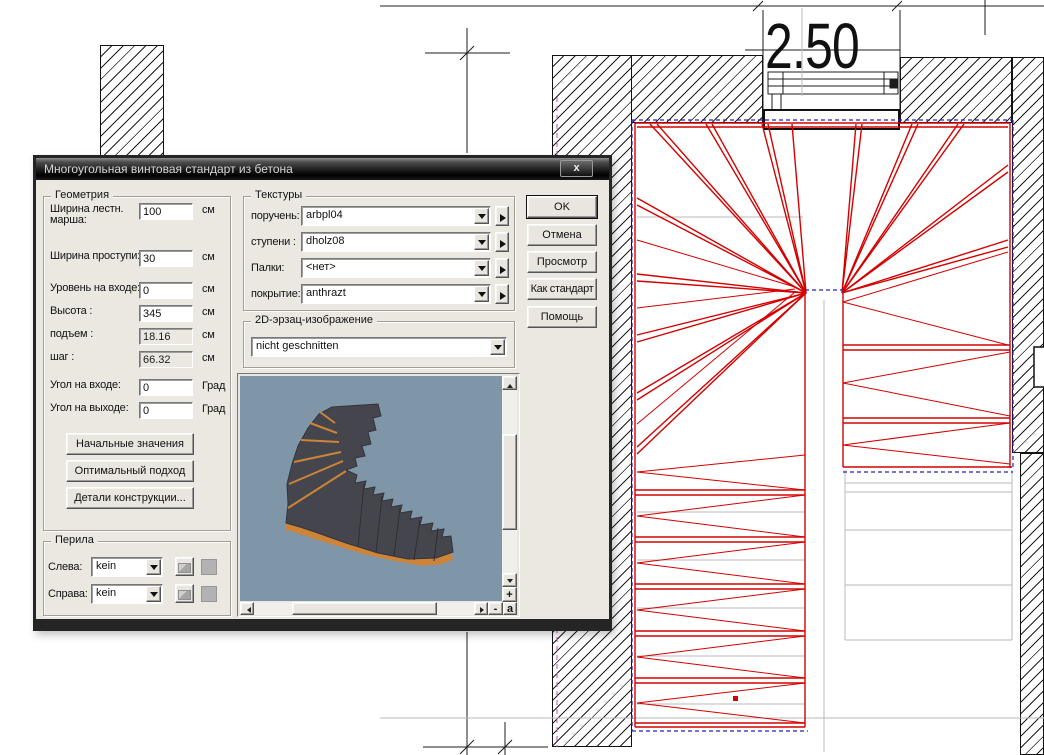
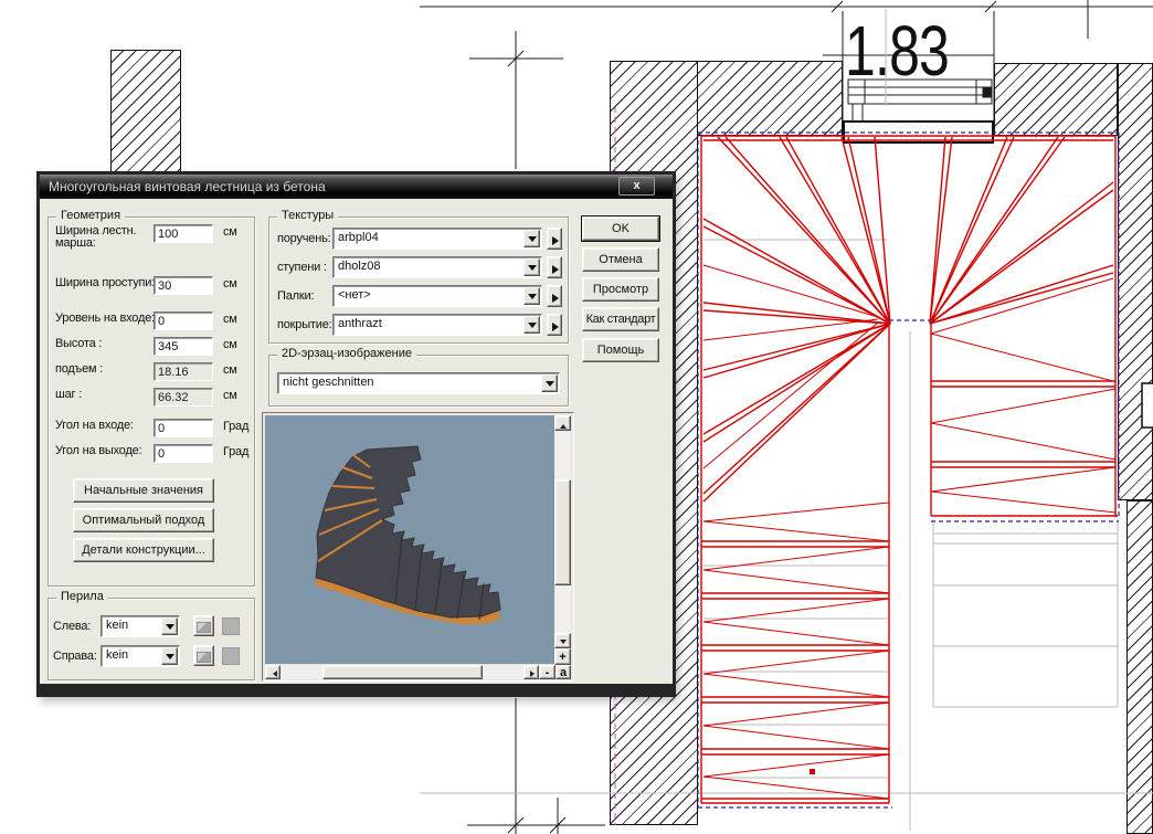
- 2.50
+ 1.83
- Многоугольная винтовая стандарт из бетона
+ Многоугольная винтовая лестница из бетона
  x
  Геометрия
  Ширина лестн. марша:
  100
  см
  Ширина проступи
  30
  см
  Уровень на входе
  0
  см
  Высота :
  345
  см
  подъем :
  18.16
  см
  шаг :
  66.32
  см
  Угол на входе:
  0
  Град
  Угол на выходе:
  0
  Град
  Начальные значения
  Оптимальный подход
  Детали конструкции...
  Перила
  Слева:
  kein
  Справа:
  kein
  Текстуры
  поручень:
  arbpl04
  ступени :
  dholz08
  Палки:
  <нет>
  покрытие:
  anthrazt
  2D-эрзац-изображение
  nicht geschnitten
  +
  -
  a
  OK
  Отмена
  Просмотр
  Как стандарт
  Помощь
